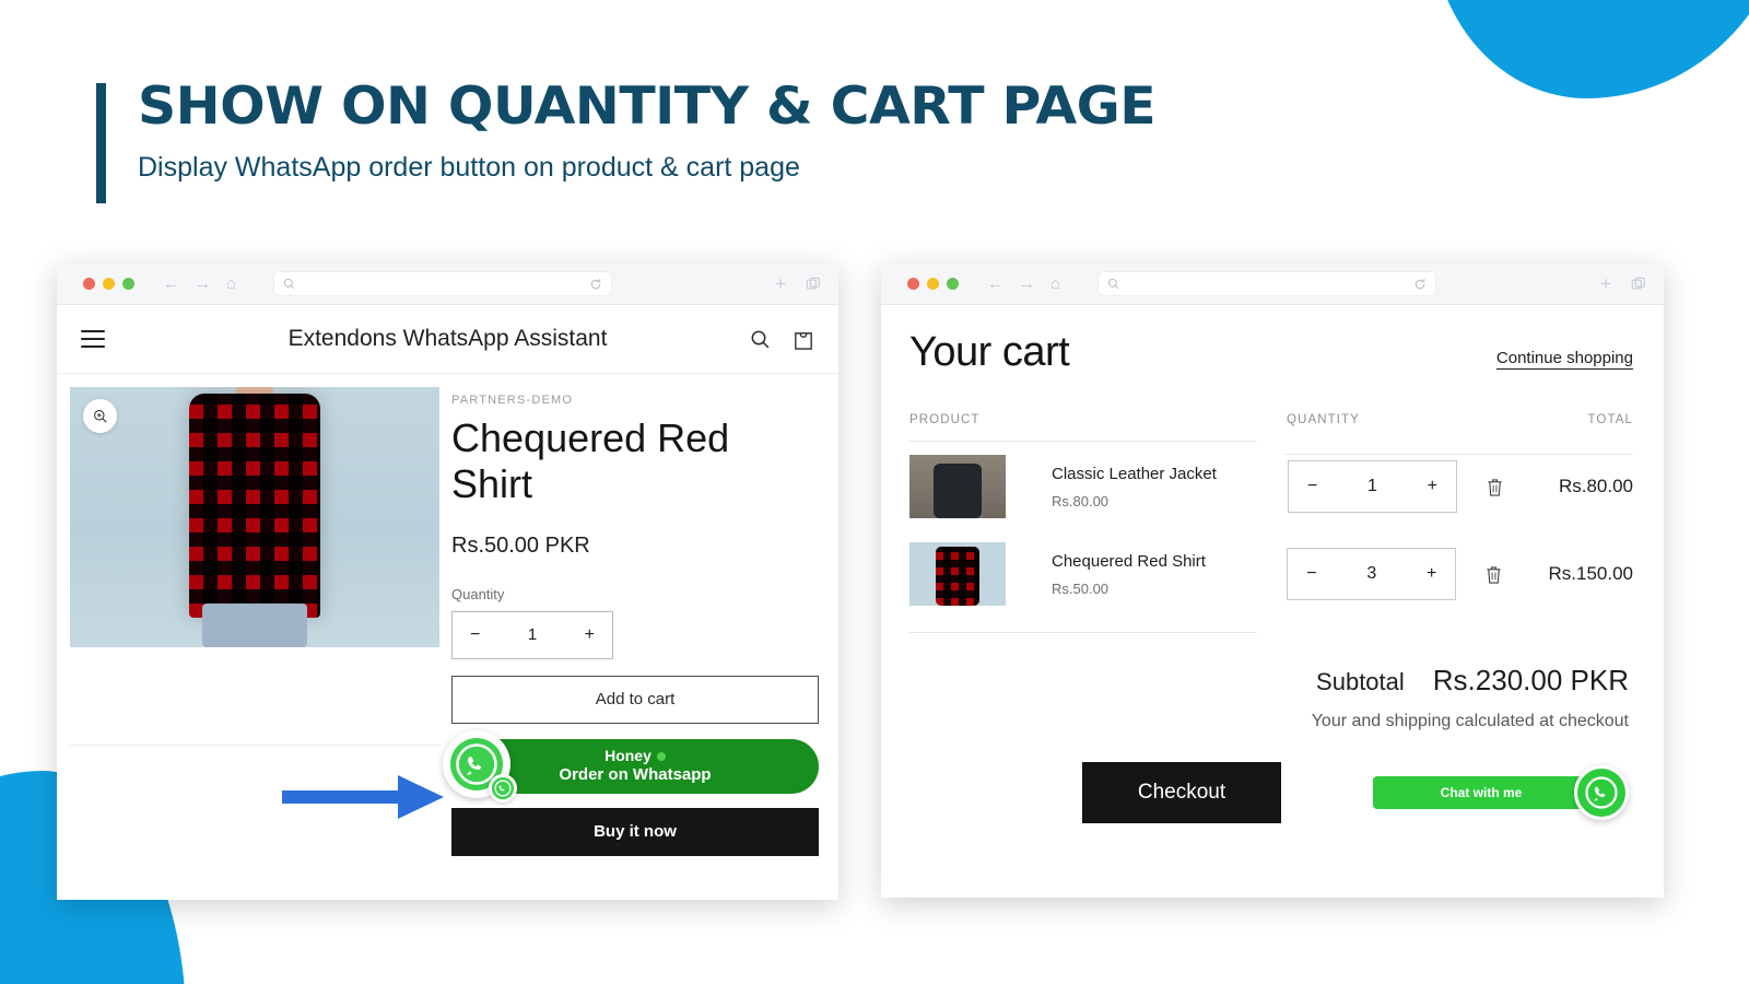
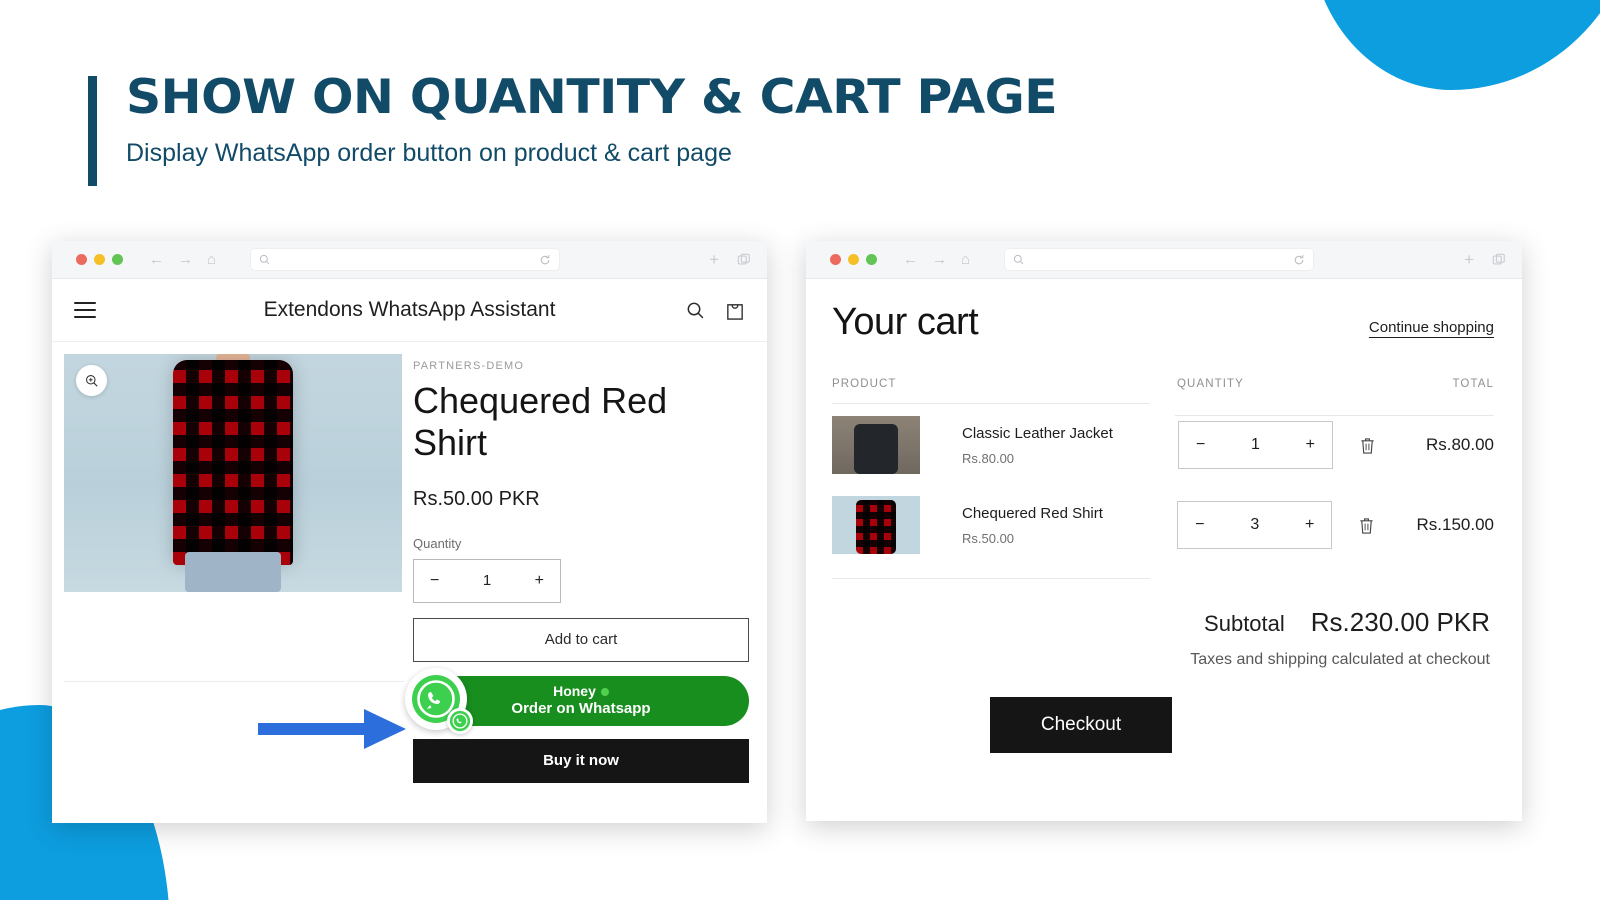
  SHOW ON QUANTITY & CART PAGE
  Display WhatsApp order button on product & cart page
  ←
  →
  ⌂
  +
  Extendons WhatsApp Assistant
  PARTNERS-DEMO
  Chequered Red Shirt
  Rs.50.00 PKR
  Quantity
  −
  1
  +
  Add to cart
  Honey
  Order on Whatsapp
  Buy it now
  ←
  →
  ⌂
  +
  Your cart
  Continue shopping
  PRODUCT
  QUANTITY
  TOTAL
  Classic Leather Jacket
  Rs.80.00
  −
  1
  +
  Rs.80.00
  Chequered Red Shirt
  Rs.50.00
  −
  3
  +
  Rs.150.00
  Subtotal
  Rs.230.00 PKR
- Your and shipping calculated at checkout
+ Taxes and shipping calculated at checkout
  Checkout
- Chat with me
